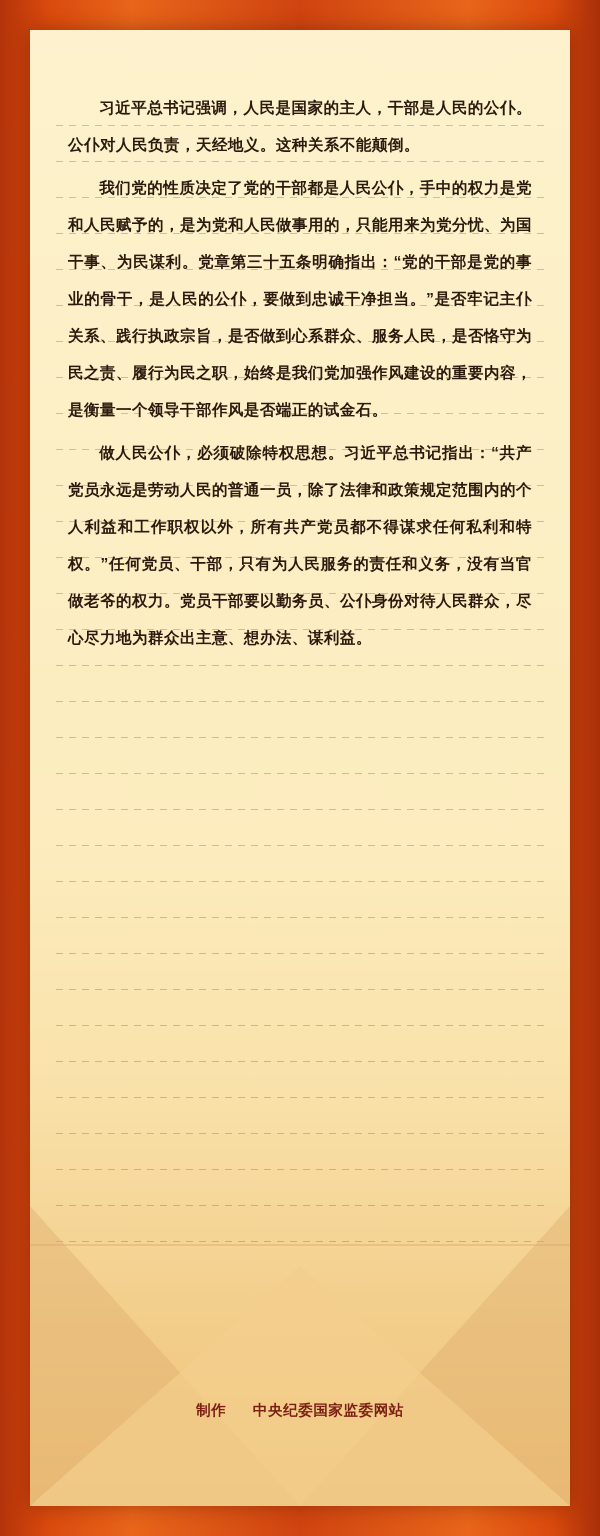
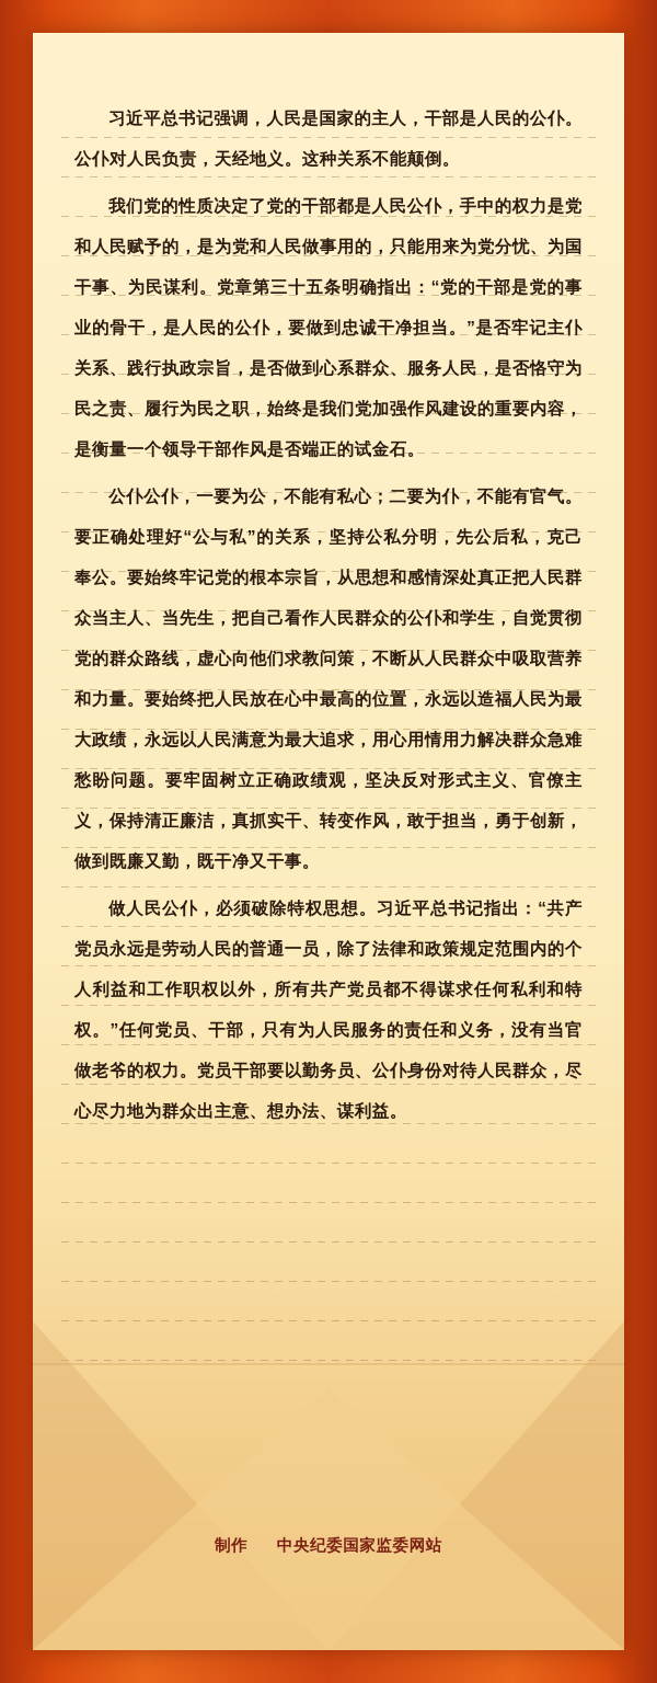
  习近平总书记强调，人民是国家的主人，干部是人民的公仆。公仆对人民负责，天经地义。这种关系不能颠倒。
  我们党的性质决定了党的干部都是人民公仆，手中的权力是党和人民赋予的，是为党和人民做事用的，只能用来为党分忧、为国干事、为民谋利。党章第三十五条明确指出：“党的干部是党的事业的骨干，是人民的公仆，要做到忠诚干净担当。”是否牢记主仆关系、践行执政宗旨，是否做到心系群众、服务人民，是否恪守为民之责、履行为民之职，始终是我们党加强作风建设的重要内容，是衡量一个领导干部作风是否端正的试金石。
+ 公仆公仆，一要为公，不能有私心；二要为仆，不能有官气。要正确处理好“公与私”的关系，坚持公私分明，先公后私，克己奉公。要始终牢记党的根本宗旨，从思想和感情深处真正把人民群众当主人、当先生，把自己看作人民群众的公仆和学生，自觉贯彻党的群众路线，虚心向他们求教问策，不断从人民群众中吸取营养和力量。要始终把人民放在心中最高的位置，永远以造福人民为最大政绩，永远以人民满意为最大追求，用心用情用力解决群众急难愁盼问题。要牢固树立正确政绩观，坚决反对形式主义、官僚主义，保持清正廉洁，真抓实干、转变作风，敢于担当，勇于创新，做到既廉又勤，既干净又干事。
  做人民公仆，必须破除特权思想。习近平总书记指出：“共产党员永远是劳动人民的普通一员，除了法律和政策规定范围内的个人利益和工作职权以外，所有共产党员都不得谋求任何私利和特权。”任何党员、干部，只有为人民服务的责任和义务，没有当官做老爷的权力。党员干部要以勤务员、公仆身份对待人民群众，尽心尽力地为群众出主意、想办法、谋利益。
  制作 中央纪委国家监委网站
